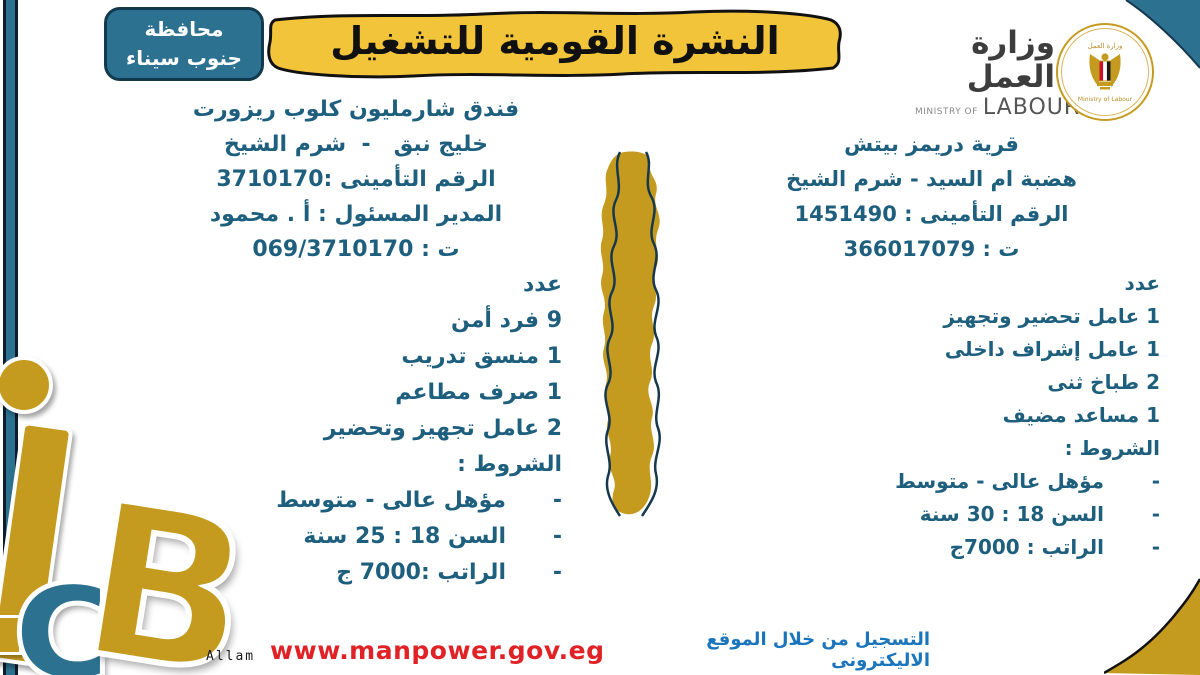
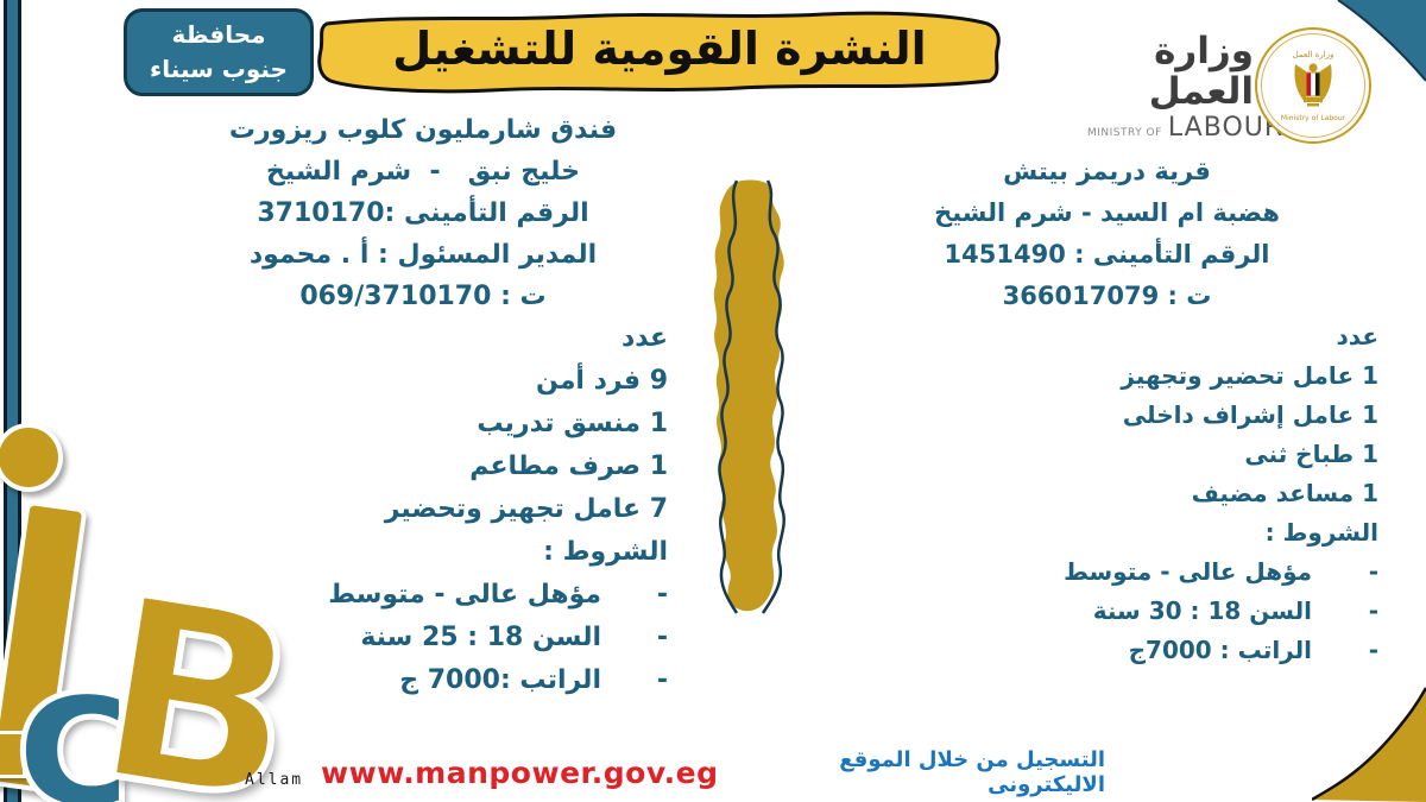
  محافظة
  جنوب سيناء
  النشرة القومية للتشغيل
  وزارة العمل
  MINISTRY OF LABOU
  وزارة العمل
  فندق شارمليون كلوب ريزورت
  خليج نبق - شرم الشيخ
  الرقم التأمينى :3710170
  المدير المسئول : أ . محمود
  ت : 069/3710170
  عدد
  9 فرد أمن
  1 منسق تدريب
  1 صرف مطاعم
- 2 عامل تجهيز وتحضير
+ 7 عامل تجهيز وتحضير
  الشروط :
  -
  مؤهل عالى - متوسط
  -
  السن 18 : 25 سنة
  -
  الراتب :7000 ج
  قرية دريمز بيتش
  هضبة ام السيد - شرم الشيخ
  الرقم التأمينى : 1451490
  ت : 366017079
  عدد
  1 عامل تحضير وتجهيز
  1 عامل إشراف داخلى
- 2 طباخ ثنى
+ 1 طباخ ثنى
  1 مساعد مضيف
  الشروط :
  -
  مؤهل عالى - متوسط
  -
  السن 18 : 30 سنة
  -
  الراتب : 7000ج
  www.manpower.gov.eg
  التسجيل من خلال الموقع الاليكترونى
  c
  Allam
